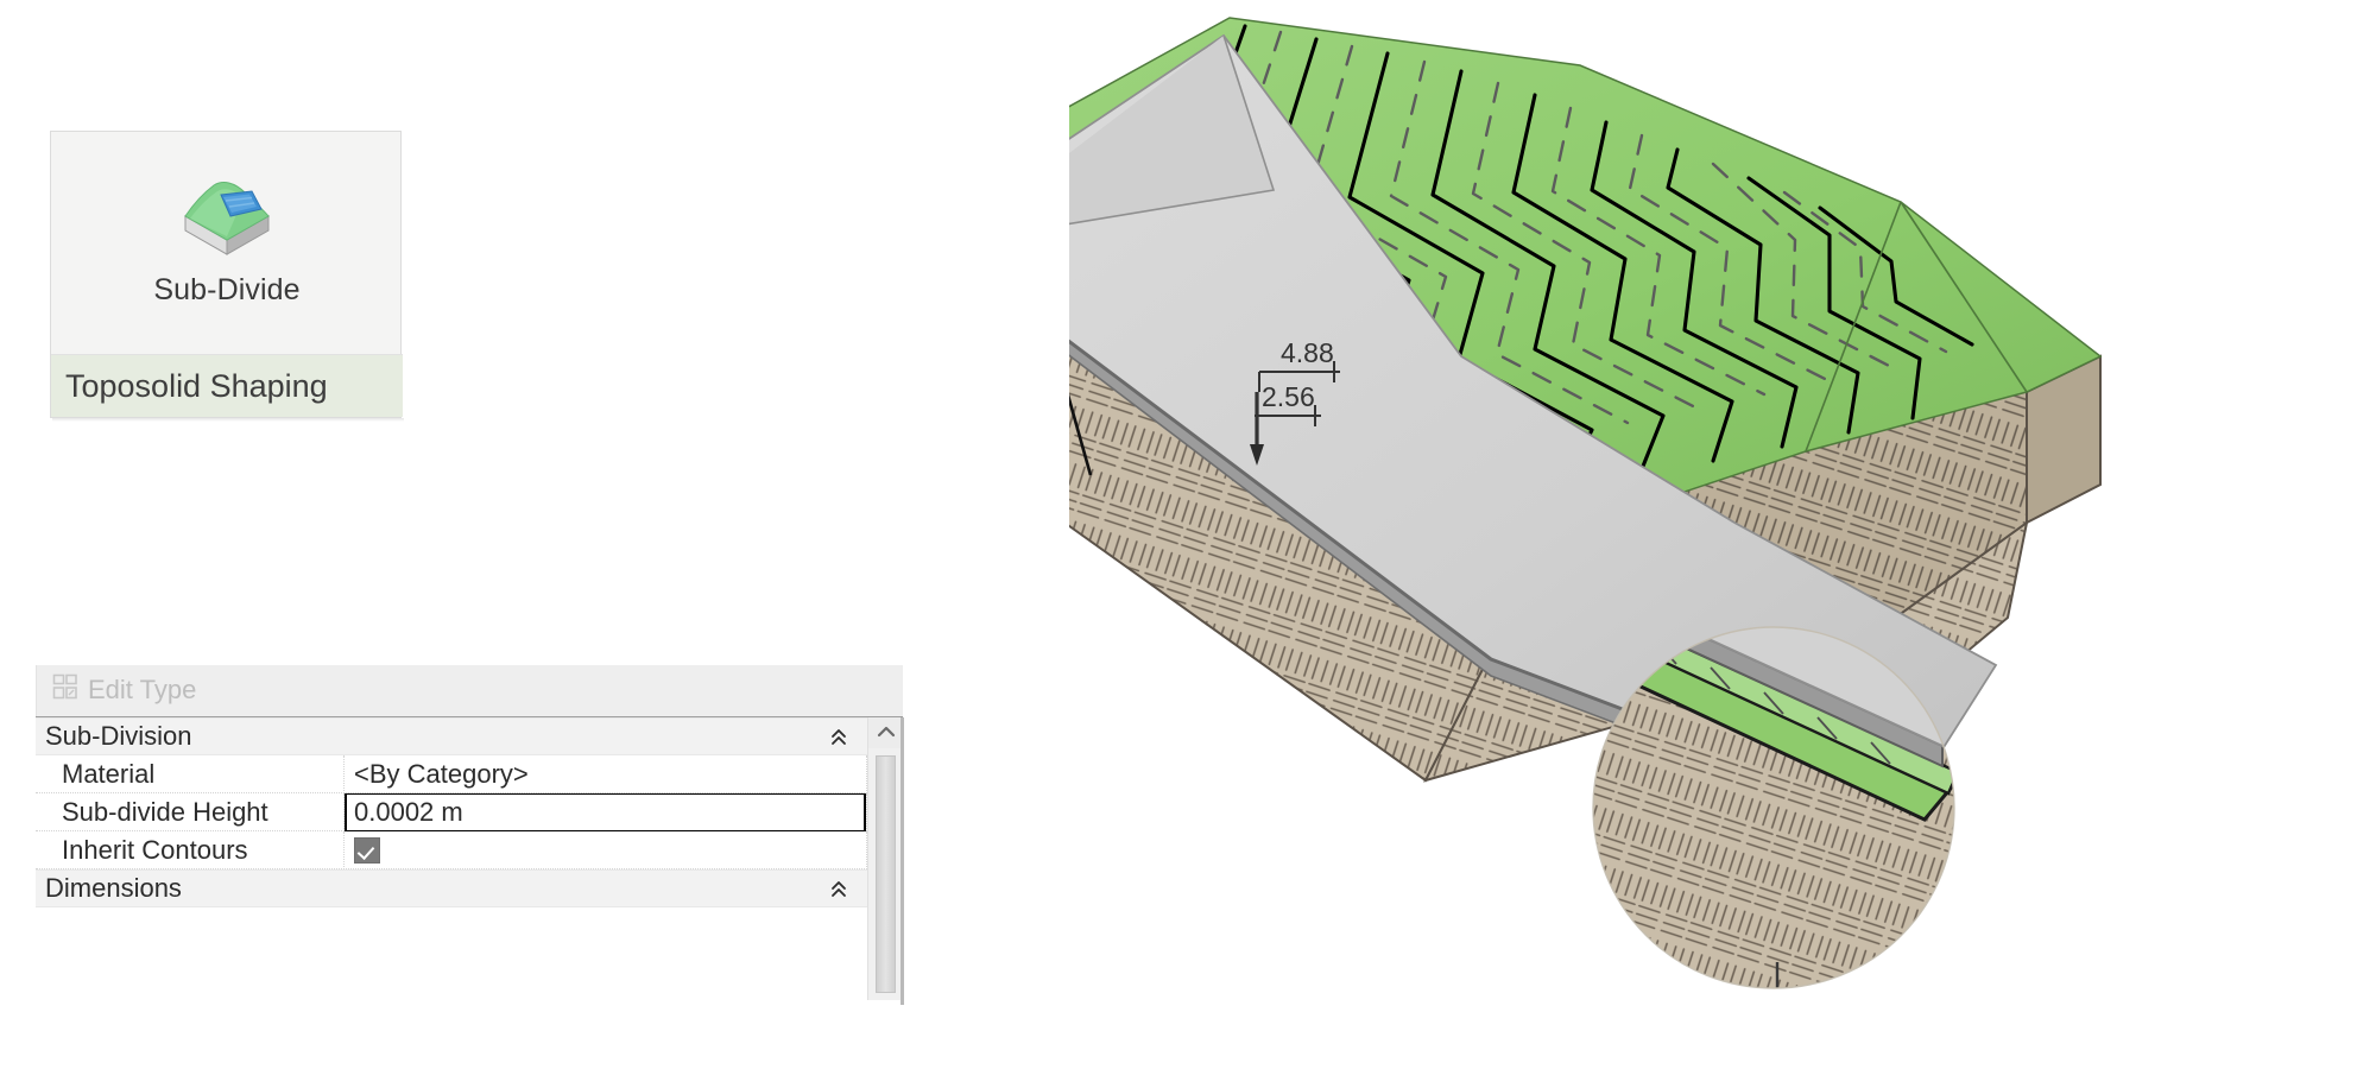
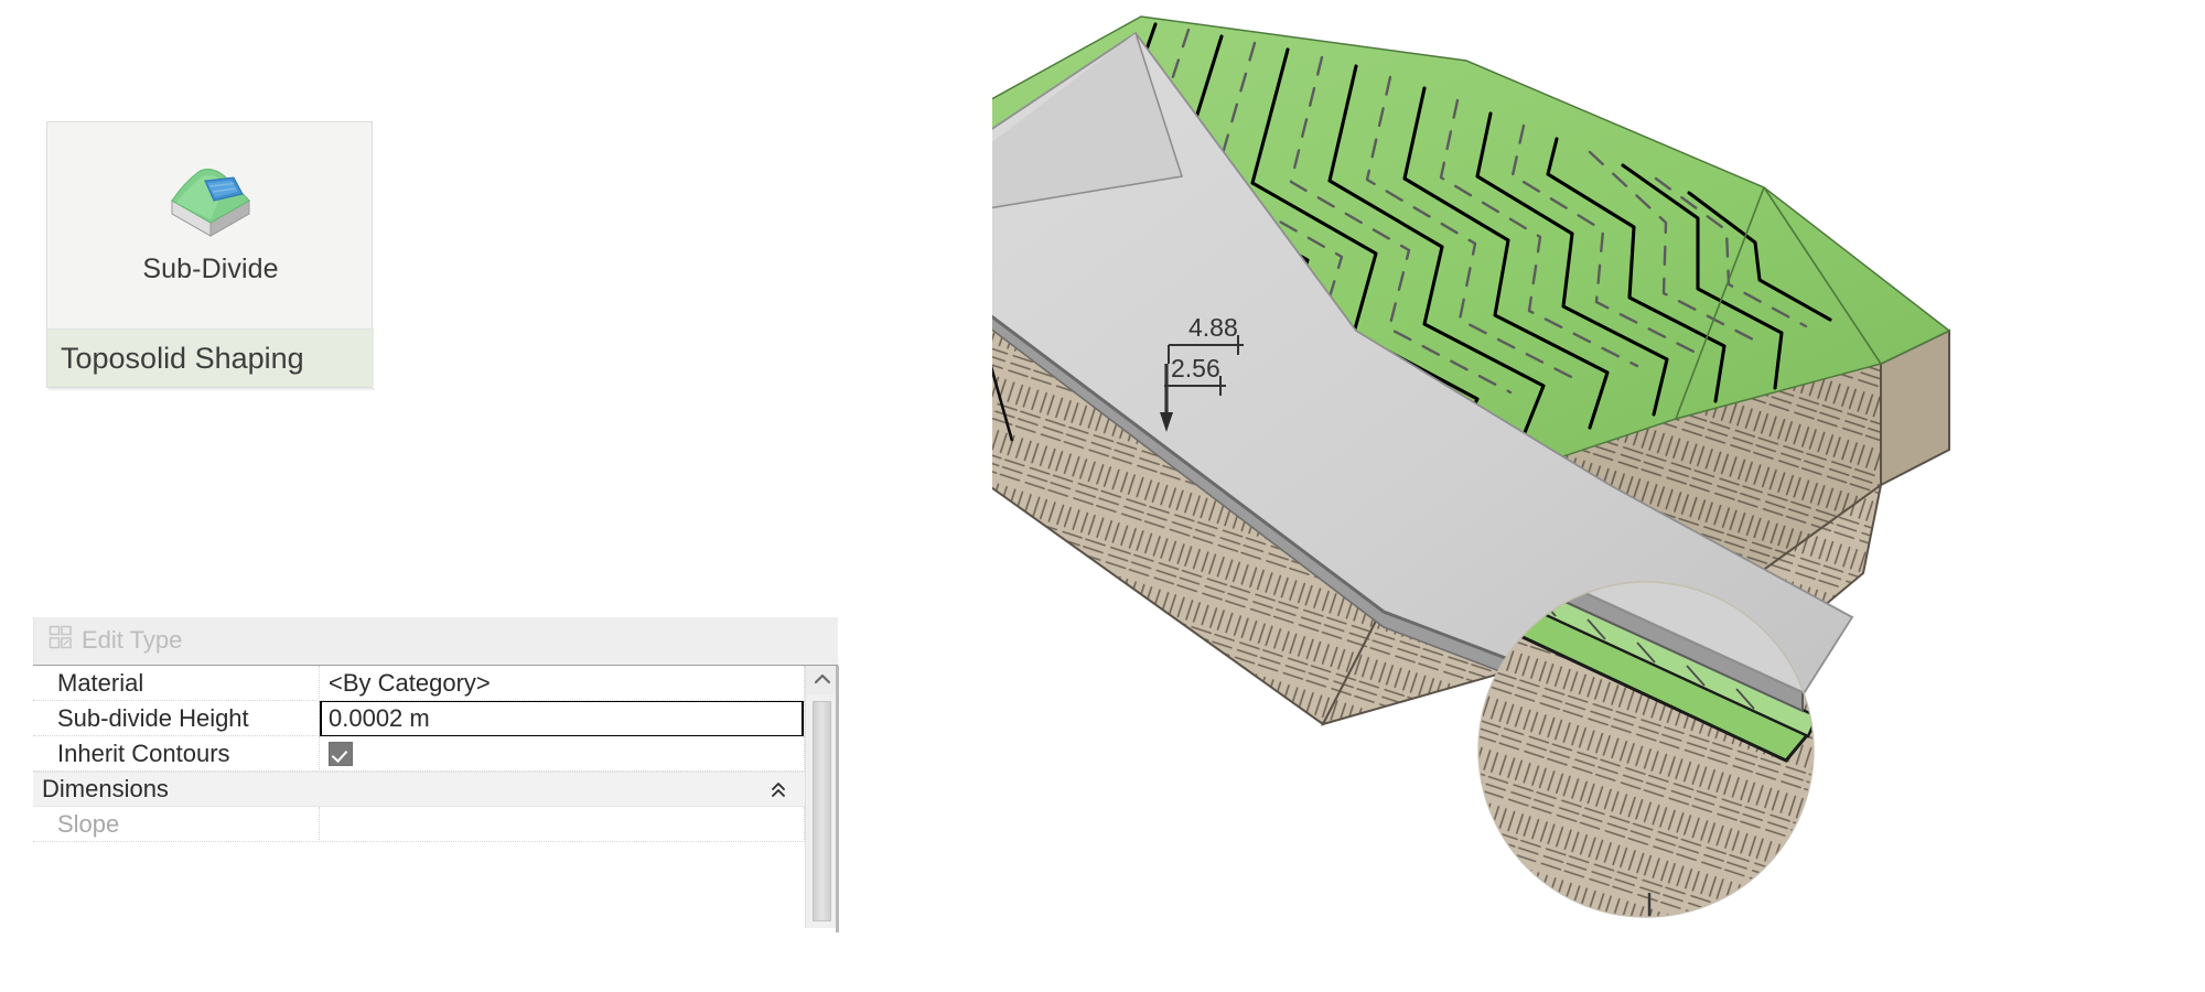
  Sub-Divide
  Toposolid Shaping
  Edit Type
- Sub-Division
  Material
  <By Category>
  Sub-divide Height
  0.0002 m
  Inherit Contours
  Dimensions
+ Slope
  4.88
  2.56
